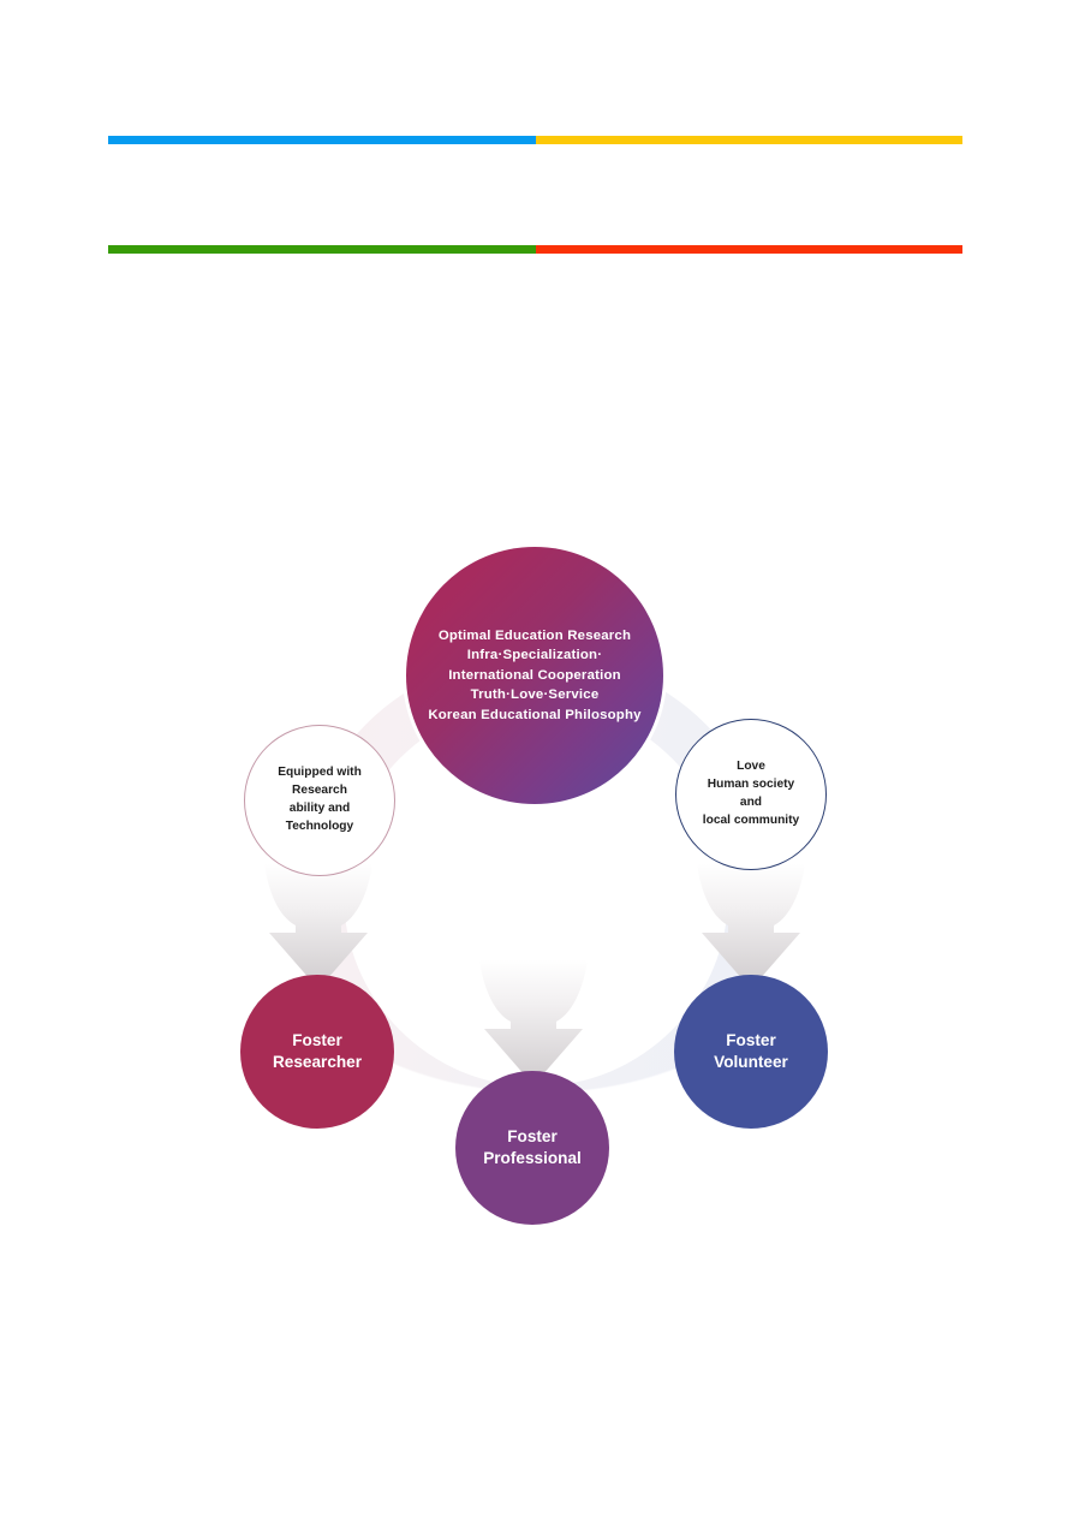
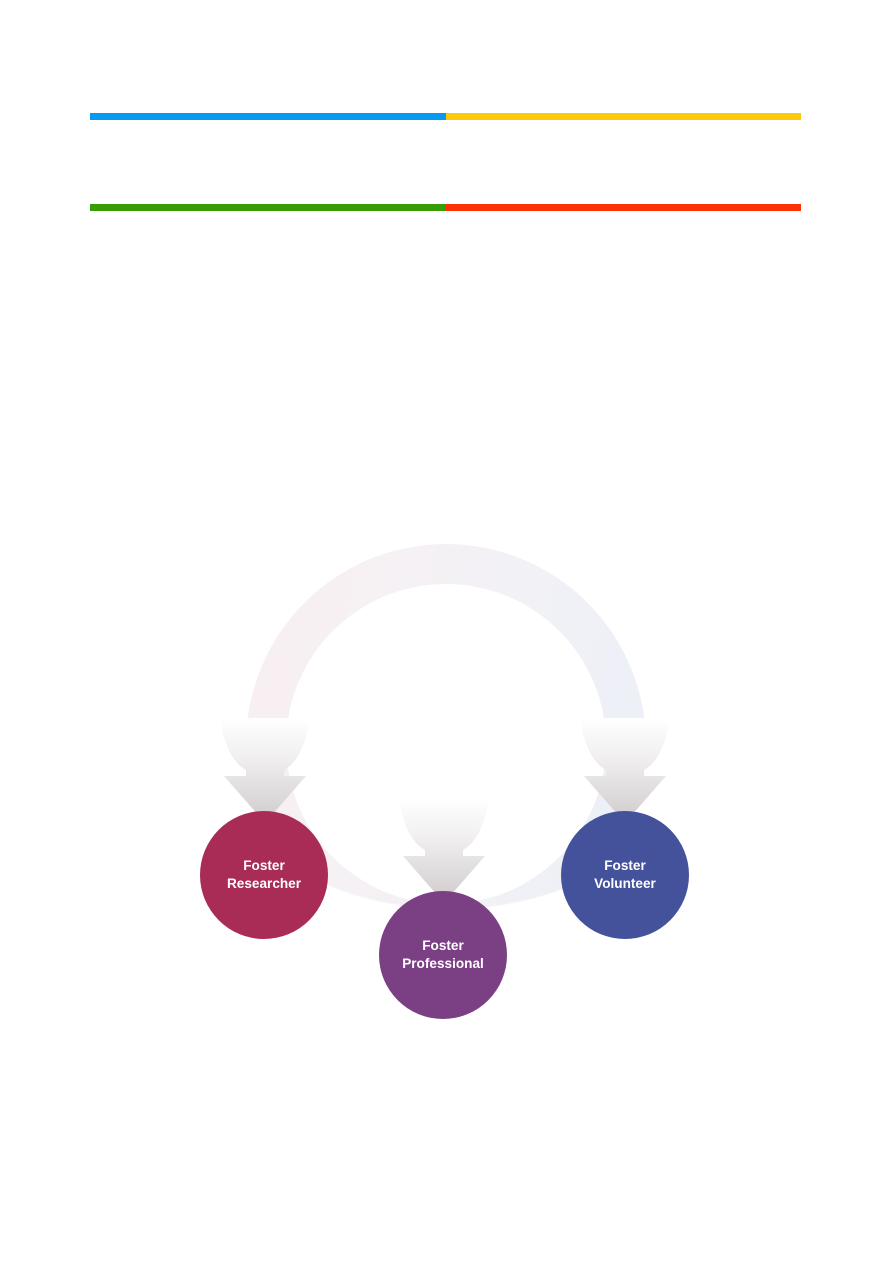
- Optimal Education Research
- Infra·Specialization·
- International Cooperation
- Truth·Love·Service
- Korean Educational Philosophy
- Equipped with
- Research
- ability and
- Technology
- Love
- Human society
- and
- local community
  Foster
  Researcher
  Foster
  Professional
  Foster
  Volunteer
